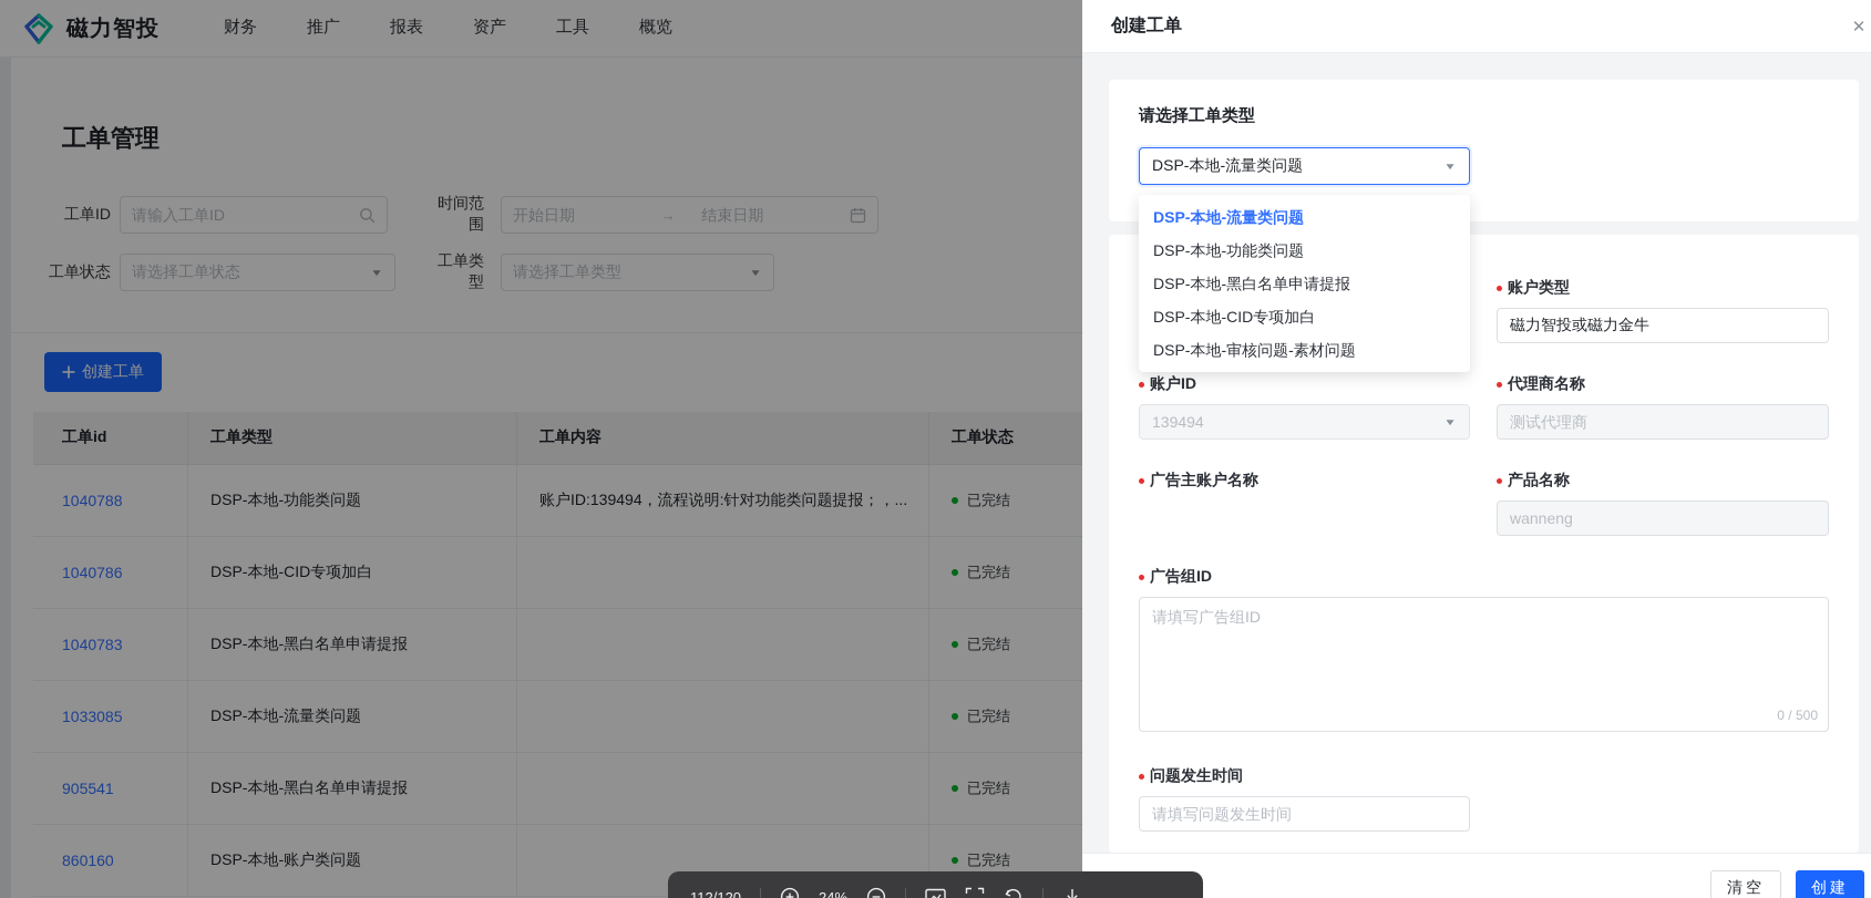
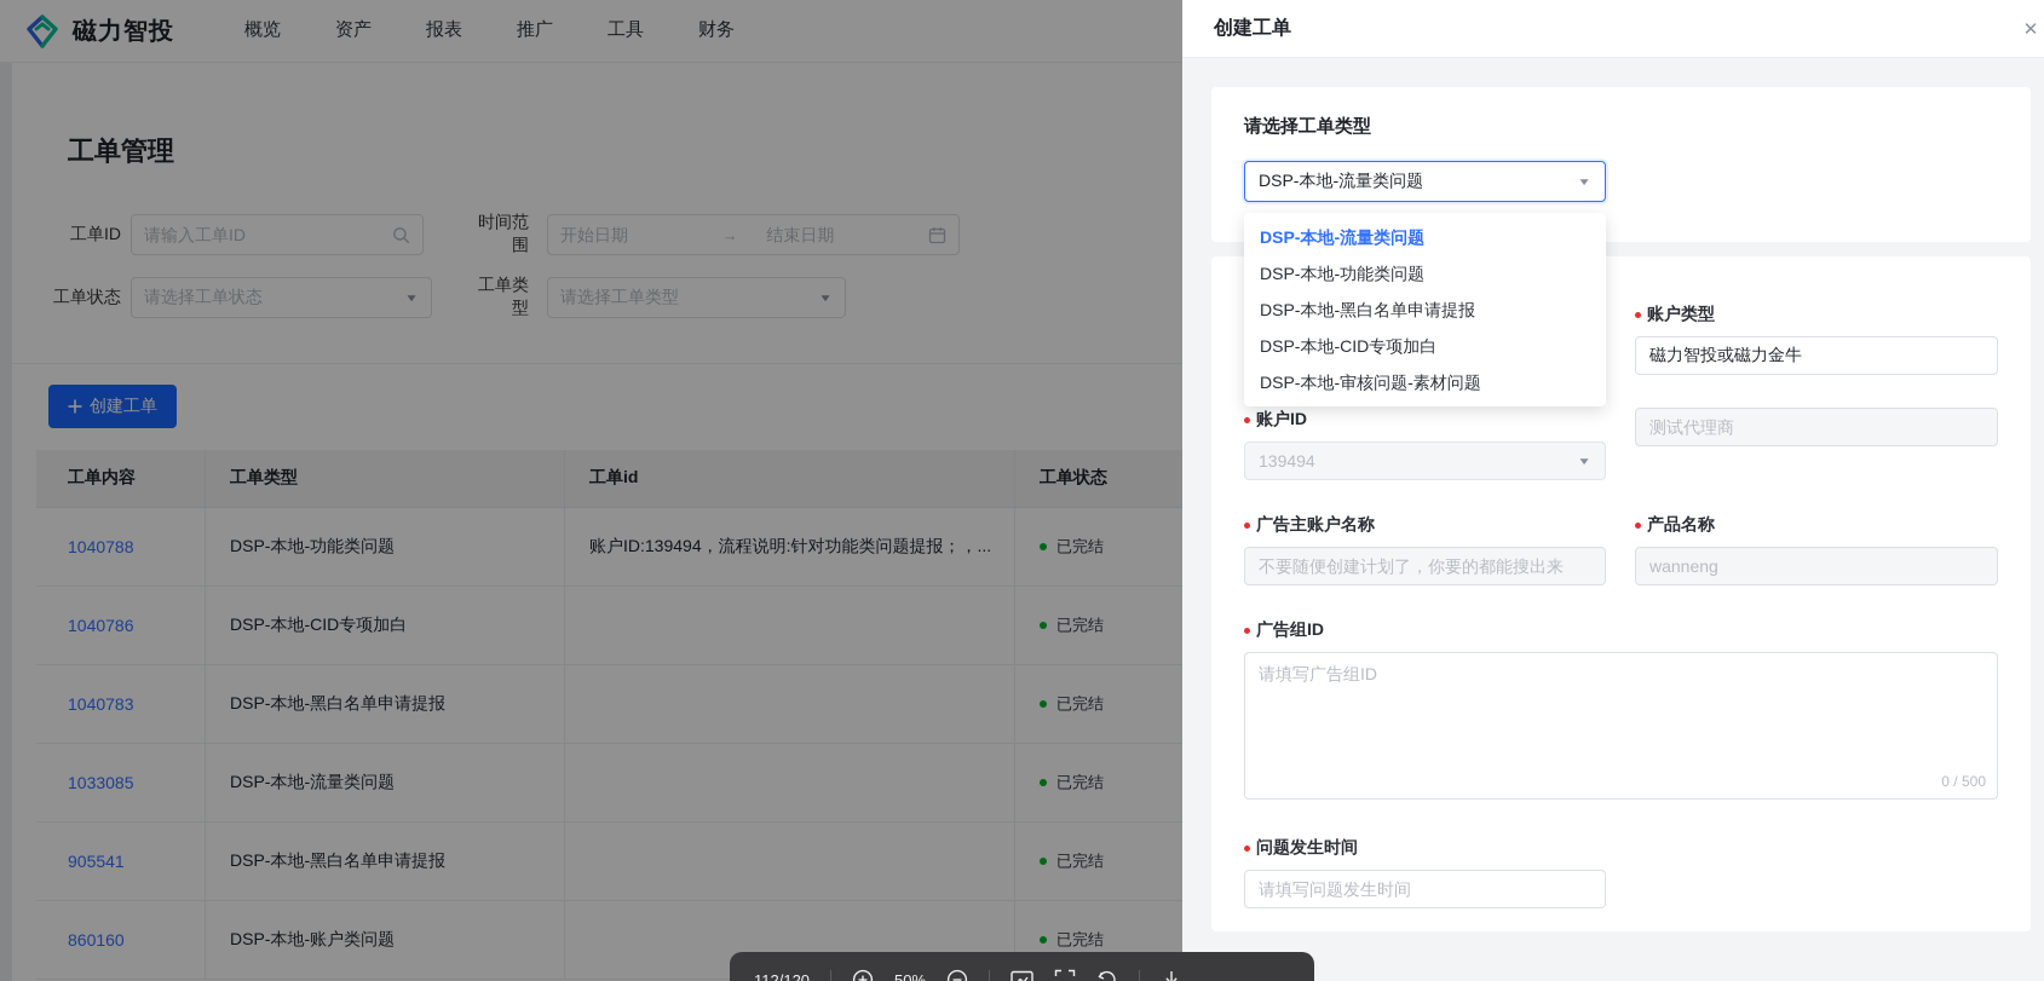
  磁力智投
- 财务
+ 概览
- 推广
+ 资产
  报表
- 资产
+ 推广
  工具
- 概览
+ 财务
  工单管理
  工单ID
  请输入工单ID
  时间范围
  开始日期
  →
  结束日期
  工单状态
  请选择工单状态
  ▼
  工单类型
  请选择工单类型
  ▼
  创建工单
- 工单id
+ 工单内容
  工单类型
- 工单内容
+ 工单id
  工单状态
  1040788
  DSP-本地-功能类问题
  账户ID:139494，流程说明:针对功能类问题提报；，...
  已完结
  1040786
  DSP-本地-CID专项加白
  已完结
  1040783
  DSP-本地-黑白名单申请提报
  已完结
  1033085
  DSP-本地-流量类问题
  已完结
  905541
  DSP-本地-黑白名单申请提报
  已完结
  860160
  DSP-本地-账户类问题
  已完结
  创建工单
  ✕
  请选择工单类型
  DSP-本地-流量类问题
  ▼
  账户类型
  磁力智投或磁力金牛
  账户ID
  139494
  ▼
- 代理商名称
  测试代理商
  广告主账户名称
+ 不要随便创建计划了，你要的都能搜出来
  产品名称
  wanneng
  广告组ID
  请填写广告组ID
  0 / 500
  问题发生时间
  请填写问题发生时间
  DSP-本地-流量类问题
  DSP-本地-功能类问题
  DSP-本地-黑白名单申请提报
  DSP-本地-CID专项加白
  DSP-本地-审核问题-素材问题
- 清空
- 创建
  112/120
- 24%
+ 50%
